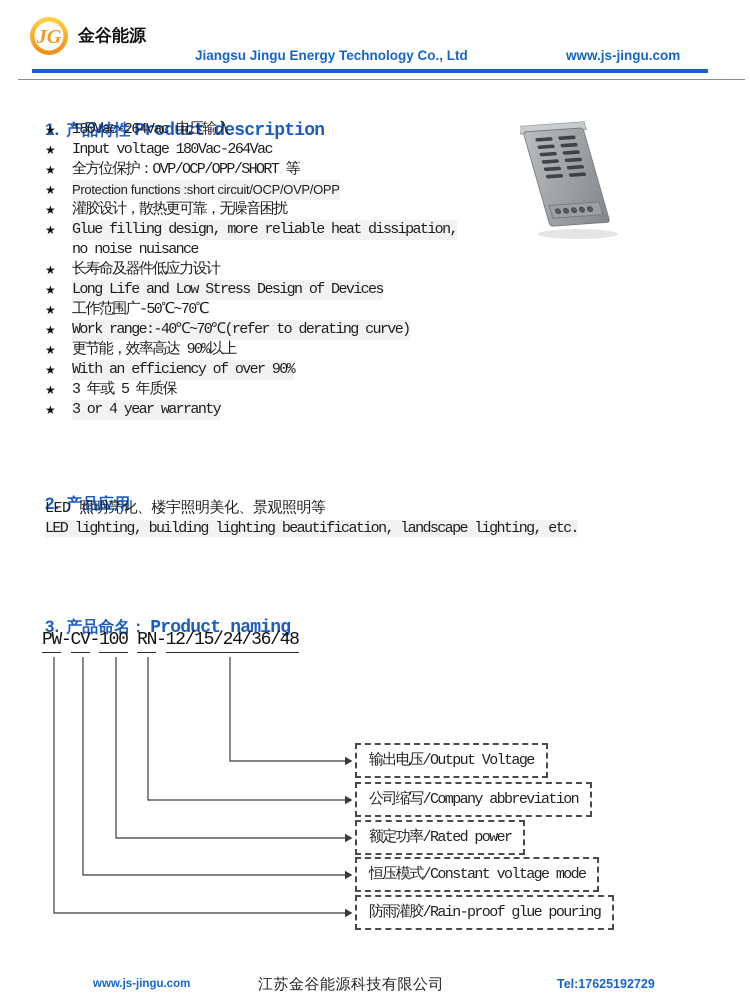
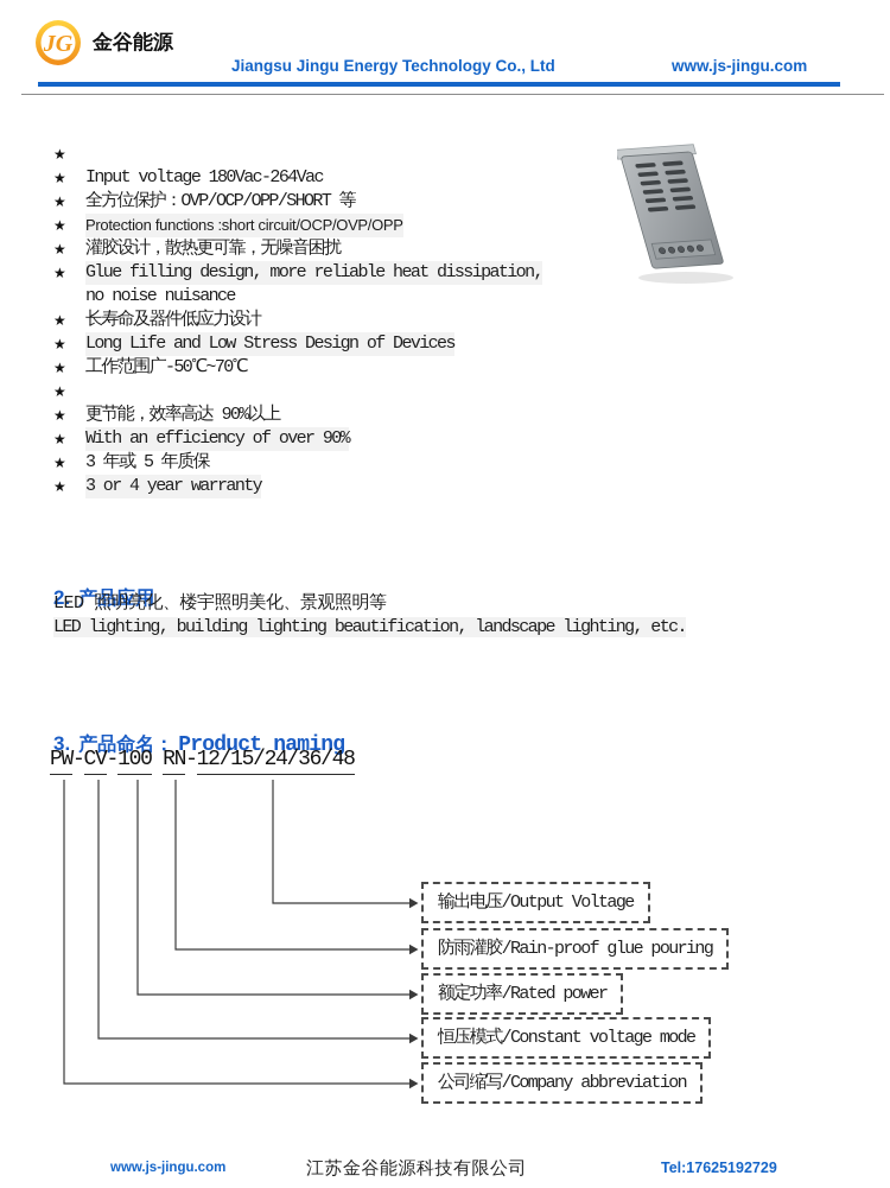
  JG
  金谷能源
  Jiangsu Jingu Energy Technology Co., Ltd
  www.js-jingu.com
- 1. 产品特性 Product description
  ★
- 180Vac-264Vac 电压输入
  ★
  Input voltage 180Vac-264Vac
  ★
  全方位保护：OVP/OCP/OPP/SHORT 等
  ★
  Protection functions :short circuit/OCP/OVP/OPP
  ★
  灌胶设计，散热更可靠，无噪音困扰
  ★
  Glue filling design, more reliable heat dissipation,
  no noise nuisance
  ★
  长寿命及器件低应力设计
  ★
  Long Life and Low Stress Design of Devices
  ★
  工作范围广-50℃~70℃
  ★
- Work range:-40℃~70℃(refer to derating curve)
  ★
  更节能，效率高达 90%以上
  ★
  With an efficiency of over 90%
  ★
  3 年或 5 年质保
  ★
  3 or 4 year warranty
  2. 产品应用
  LED 照明亮化、楼宇照明美化、景观照明等
  LED lighting, building lighting beautification, landscape lighting, etc.
  3. 产品命名： Product naming
  PW-CV-100 RN-12/15/24/36/48
  输出电压/Output Voltage
- 公司缩写/Company abbreviation
+ 防雨灌胶/Rain-proof glue pouring
  额定功率/Rated power
  恒压模式/Constant voltage mode
- 防雨灌胶/Rain-proof glue pouring
+ 公司缩写/Company abbreviation
  www.js-jingu.com
  江苏金谷能源科技有限公司
  Tel:17625192729
